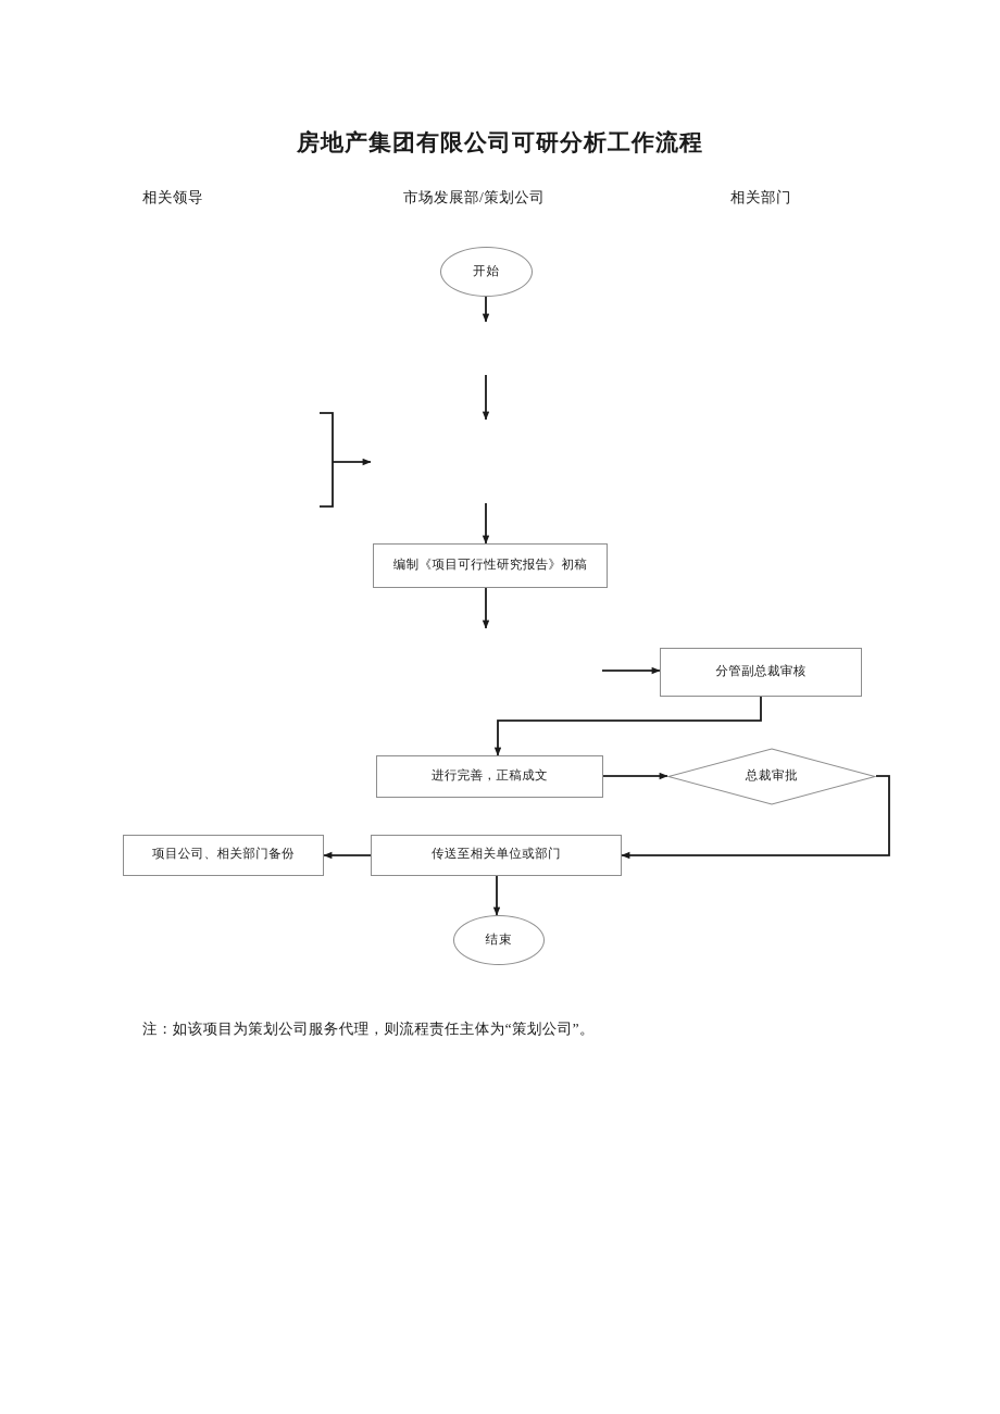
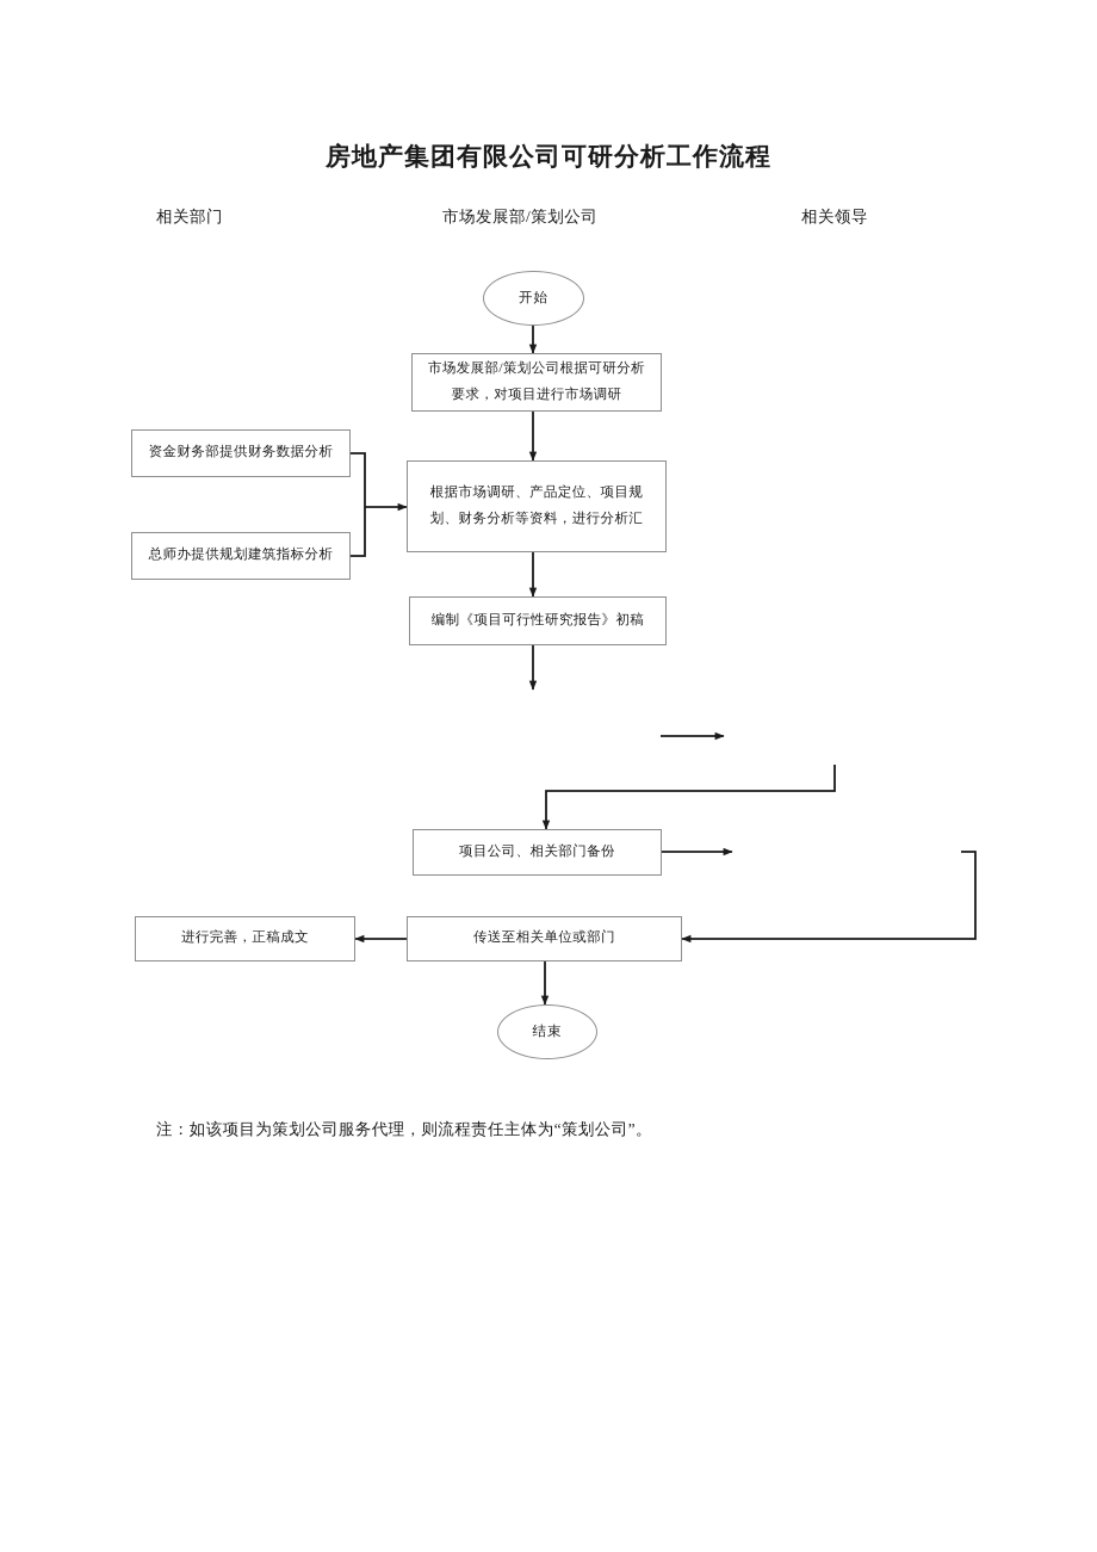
  房地产集团有限公司可研分析工作流程
- 相关领导
+ 相关部门
  市场发展部/策划公司
- 相关部门
+ 相关领导
  开始
+ 市场发展部/策划公司根据可研分析要求，对项目进行市场调研
+ 资金财务部提供财务数据分析
+ 总师办提供规划建筑指标分析
+ 根据市场调研、产品定位、项目规划、财务分析等资料，进行分析汇
  编制《项目可行性研究报告》初稿
- 分管副总裁审核
- 进行完善，正稿成文
+ 项目公司、相关部门备份
- 总裁审批
  传送至相关单位或部门
- 项目公司、相关部门备份
+ 进行完善，正稿成文
  结束
  注：如该项目为策划公司服务代理，则流程责任主体为“策划公司”。
